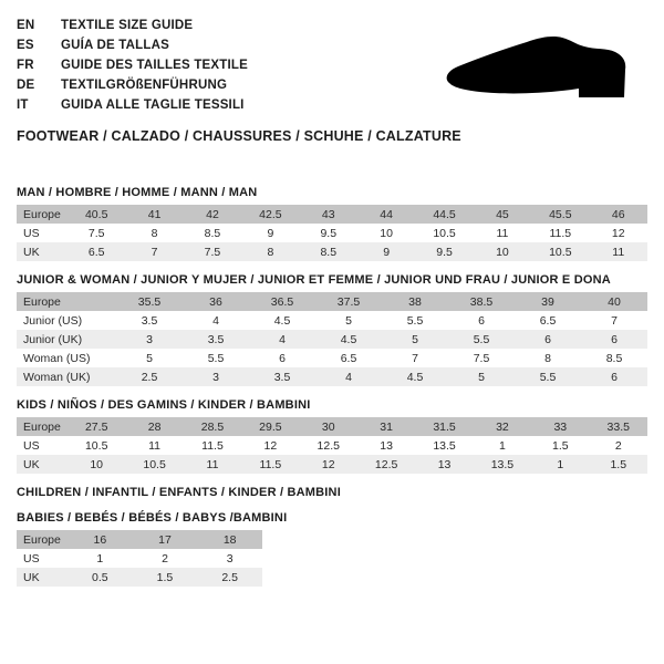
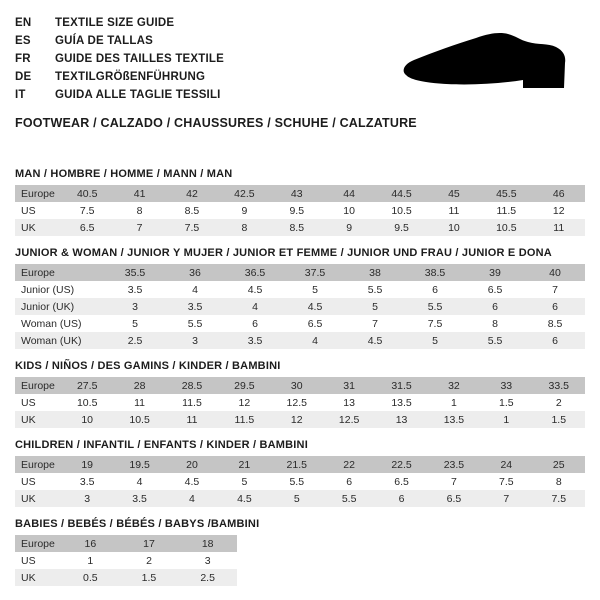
  EN
  TEXTILE SIZE GUIDE
  ES
  GUÍA DE TALLAS
  FR
  GUIDE DES TAILLES TEXTILE
  DE
  TEXTILGRÖßENFÜHRUNG
  IT
  GUIDA ALLE TAGLIE TESSILI
  FOOTWEAR / CALZADO / CHAUSSURES / SCHUHE / CALZATURE
  MAN / HOMBRE / HOMME / MANN / MAN
  Europe	40.5	41	42	42.5	43	44	44.5	45	45.5	46
  US	7.5	8	8.5	9	9.5	10	10.5	11	11.5	12
  UK	6.5	7	7.5	8	8.5	9	9.5	10	10.5	11
  JUNIOR & WOMAN / JUNIOR Y MUJER / JUNIOR ET FEMME / JUNIOR UND FRAU / JUNIOR E DONA
  Europe	35.5	36	36.5	37.5	38	38.5	39	40
  Junior (US)	3.5	4	4.5	5	5.5	6	6.5	7
  Junior (UK)	3	3.5	4	4.5	5	5.5	6	6
  Woman (US)	5	5.5	6	6.5	7	7.5	8	8.5
  Woman (UK)	2.5	3	3.5	4	4.5	5	5.5	6
  KIDS / NIÑOS / DES GAMINS / KINDER / BAMBINI
  Europe	27.5	28	28.5	29.5	30	31	31.5	32	33	33.5
  US	10.5	11	11.5	12	12.5	13	13.5	1	1.5	2
  UK	10	10.5	11	11.5	12	12.5	13	13.5	1	1.5
  CHILDREN / INFANTIL / ENFANTS / KINDER / BAMBINI
+ Europe	19	19.5	20	21	21.5	22	22.5	23.5	24	25
+ US	3.5	4	4.5	5	5.5	6	6.5	7	7.5	8
+ UK	3	3.5	4	4.5	5	5.5	6	6.5	7	7.5
  BABIES / BEBÉS / BÉBÉS / BABYS /BAMBINI
  Europe	16	17	18
  US	1	2	3
  UK	0.5	1.5	2.5
